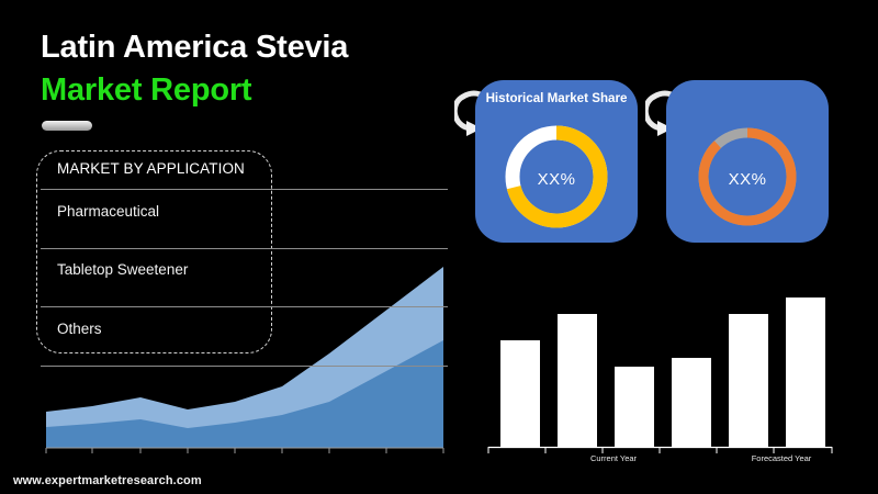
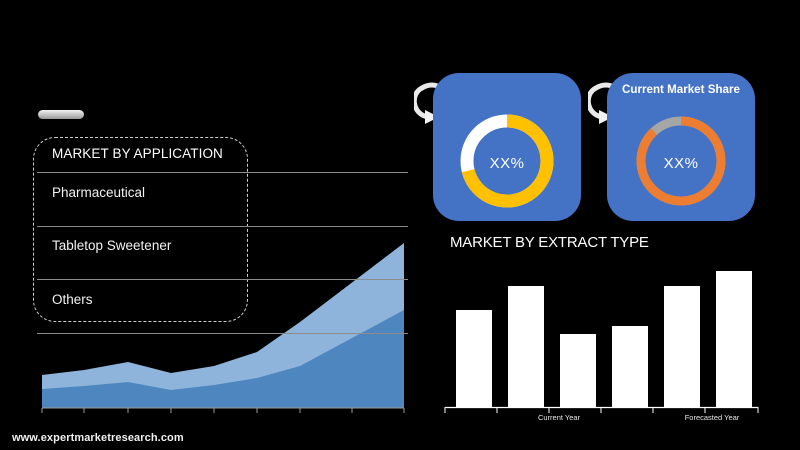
- Latin America Stevia
- Market Report
  MARKET BY APPLICATION
  Pharmaceutical
  Tabletop Sweetener
  Others
- Historical Market Share
  XX%
+ Current Market Share
  XX%
+ MARKET BY EXTRACT TYPE
  Current Year
  Forecasted Year
  www.expertmarketresearch.com
